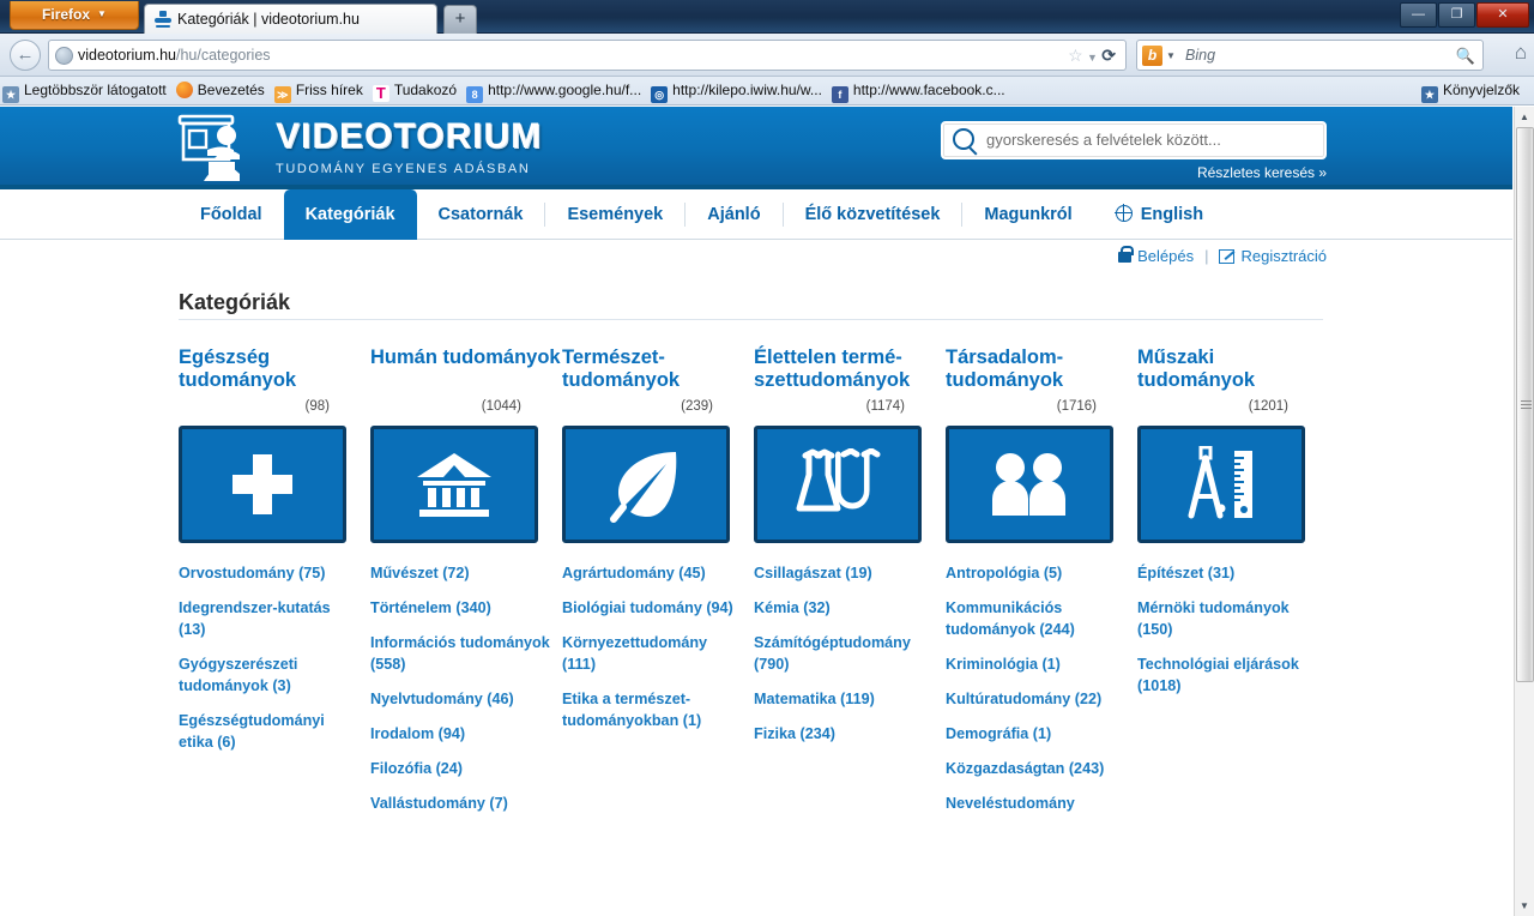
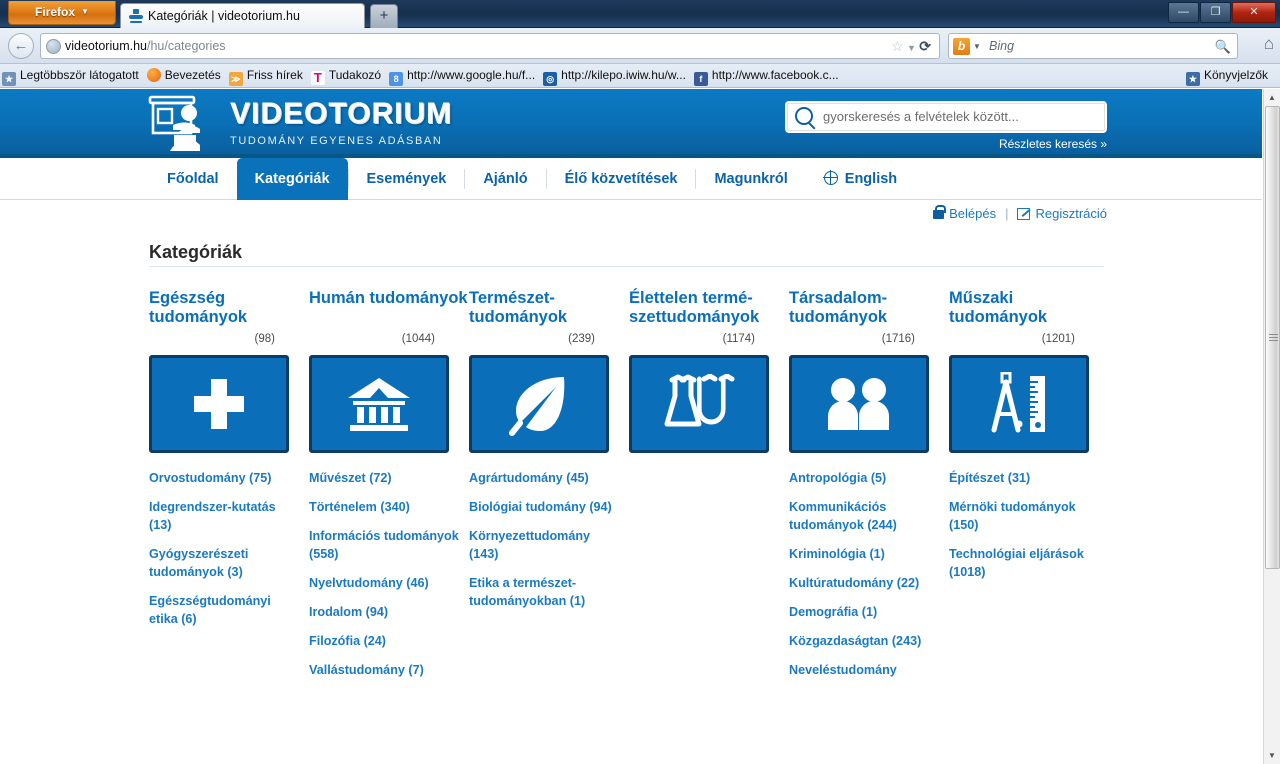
  Firefox ▼
  Kategóriák | videotorium.hu
  +
  — ❐ ✕
  ←
  videotorium.hu/hu/categories
  ☆ ▼ ⟳
  b
  ▼
  Bing
  🔍
  ⌂
  ★ Legtöbbször látogatott Bevezetés ≫ Friss hírek T Tudakozó 8 http://www.google.hu/f... ◎ http://kilepo.iwiw.hu/w... f http://www.facebook.c...
  ★ Könyvjelzők
  VIDEOTORIUM
  TUDOMÁNY EGYENES ADÁSBAN
  gyorskeresés a felvételek között...
  Részletes keresés »
  Főoldal
  Kategóriák
- Csatornák
  Események
  Ajánló
  Élő közvetítések
  Magunkról
  English
  Belépés
  |
  Regisztráció
  Kategóriák
  Egészség tudományok
  (98)
  Orvostudomány (75)
  Idegrendszer-kutatás (13)
  Gyógyszerészeti tudományok (3)
  Egészségtudományi etika (6)
  Humán tudományok
  (1044)
  Művészet (72)
  Történelem (340)
  Információs tudományok (558)
  Nyelvtudomány (46)
  Irodalom (94)
  Filozófia (24)
  Vallástudomány (7)
  Természet-tudományok
  (239)
  Agrártudomány (45)
  Biológiai tudomány (94)
- Környezettudomány (111)
+ Környezettudomány (143)
  Etika a természet-tudományokban (1)
  Élettelen termé-szettudományok
  (1174)
- Csillagászat (19)
- Kémia (32)
- Számítógéptudomány (790)
- Matematika (119)
- Fizika (234)
  Társadalom-tudományok
  (1716)
  Antropológia (5)
  Kommunikációs tudományok (244)
  Kriminológia (1)
  Kultúratudomány (22)
  Demográfia (1)
  Közgazdaságtan (243)
  Neveléstudomány
  Műszaki tudományok
  (1201)
  Építészet (31)
  Mérnöki tudományok (150)
  Technológiai eljárások (1018)
  ▲
  ▼
